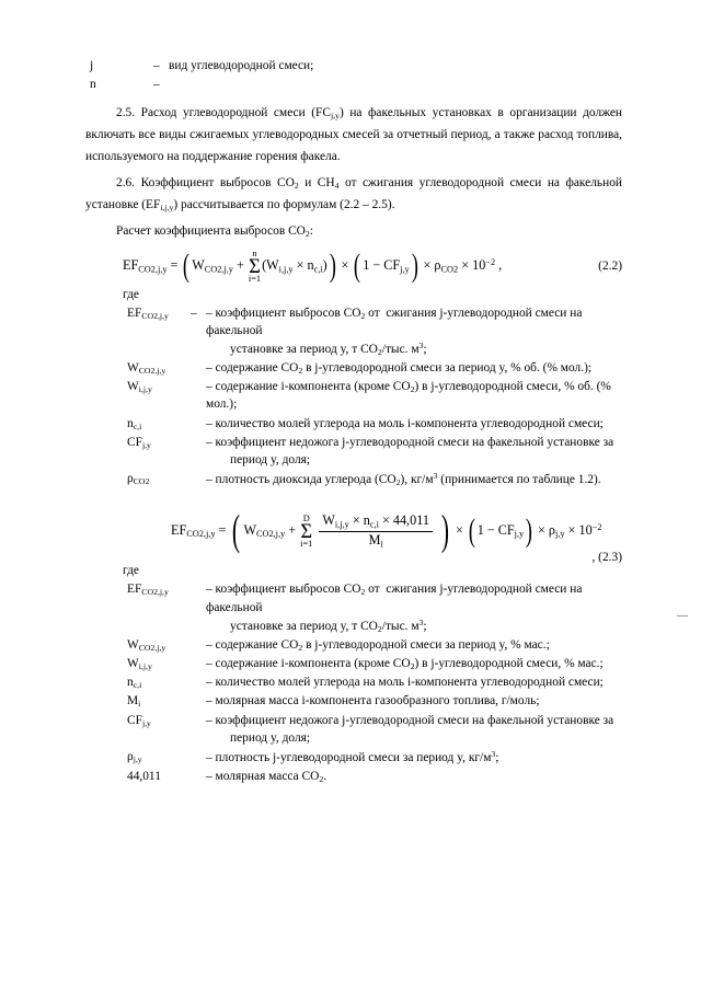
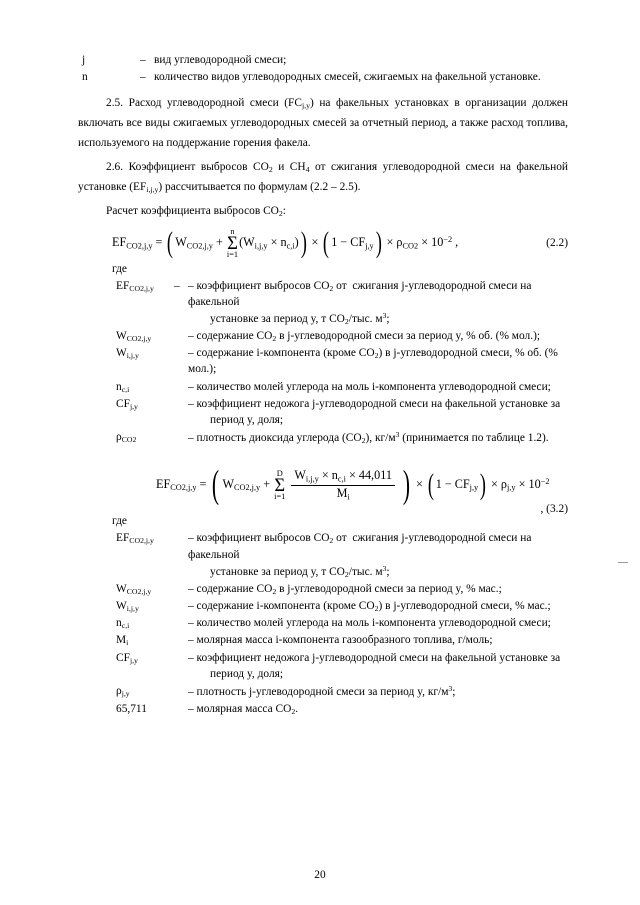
  j
  –
  вид углеводородной смеси;
  n
  –
+ количество видов углеводородных смесей, сжигаемых на факельной установке.
  2.5. Расход углеводородной смеси (FCj,y) на факельных установках в организации должен включать все виды сжигаемых углеводородных смесей за отчетный период, а также расход топлива, используемого на поддержание горения факела.
  2.6. Коэффициент выбросов CO2 и CH4 от сжигания углеводородной смеси на факельной установке (EFi,j,y) рассчитывается по формулам (2.2 – 2.5).
  Расчет коэффициента выбросов CO2:
  EFCO2,j,y = ( WCO2,j,y +
  n
  Σ
  i=1
  (Wi,j,y × nc,i) ) × ( 1 − CFj,y ) × ρCO2 × 10−2 ,
  (2.2)
  где
  EFCO2,j,y
  –
  – коэффициент выбросов CO2 от сжигания j-углеводородной смеси на факельной
  установке за период y, т CO2/тыс. м3;
  WCO2,j,y
  – содержание CO2 в j-углеводородной смеси за период y, % об. (% мол.);
  Wi,j,y
  – содержание i-компонента (кроме CO2) в j-углеводородной смеси, % об. (% мол.);
  nc,i
  – количество молей углерода на моль i-компонента углеводородной смеси;
  CFj,y
  – коэффициент недожога j-углеводородной смеси на факельной установке за
  период y, доля;
  ρCO2
  – плотность диоксида углерода (CO2), кг/м3 (принимается по таблице 1.2).
  EFCO2,j,y = ( WCO2,j,y +
  D
  Σ
  i=1
  Wi,j,y × nc,i × 44,011
  Mi
  ) × ( 1 − CFj,y ) × ρj,y × 10−2
- , (2.3)
+ , (3.2)
  где
  EFCO2,j,y
  – коэффициент выбросов CO2 от сжигания j-углеводородной смеси на факельной
  установке за период y, т CO2/тыс. м3;
  WCO2,j,y
  – содержание CO2 в j-углеводородной смеси за период y, % мас.;
  Wi,j,y
  – содержание i-компонента (кроме CO2) в j-углеводородной смеси, % мас.;
  nc,i
  – количество молей углерода на моль i-компонента углеводородной смеси;
  Mi
  – молярная масса i-компонента газообразного топлива, г/моль;
  CFj,y
  – коэффициент недожога j-углеводородной смеси на факельной установке за
  период y, доля;
  ρj,y
  – плотность j-углеводородной смеси за период y, кг/м3;
- 44,011
+ 65,711
  – молярная масса CO2.
+ 20
